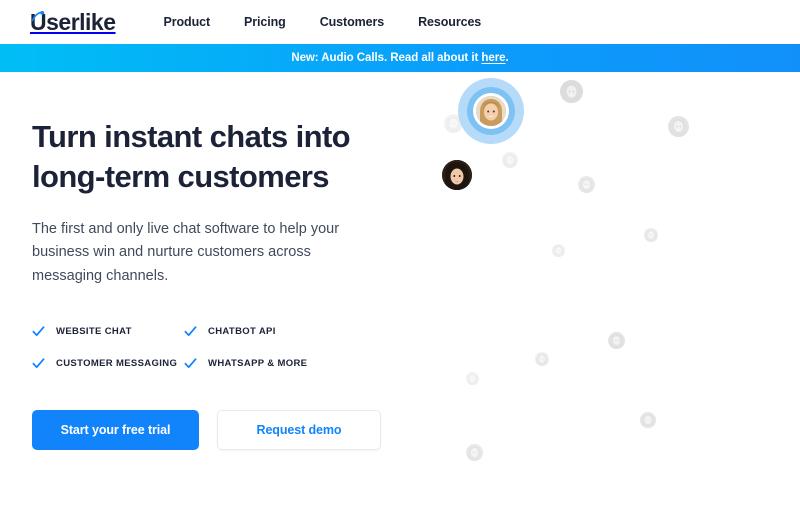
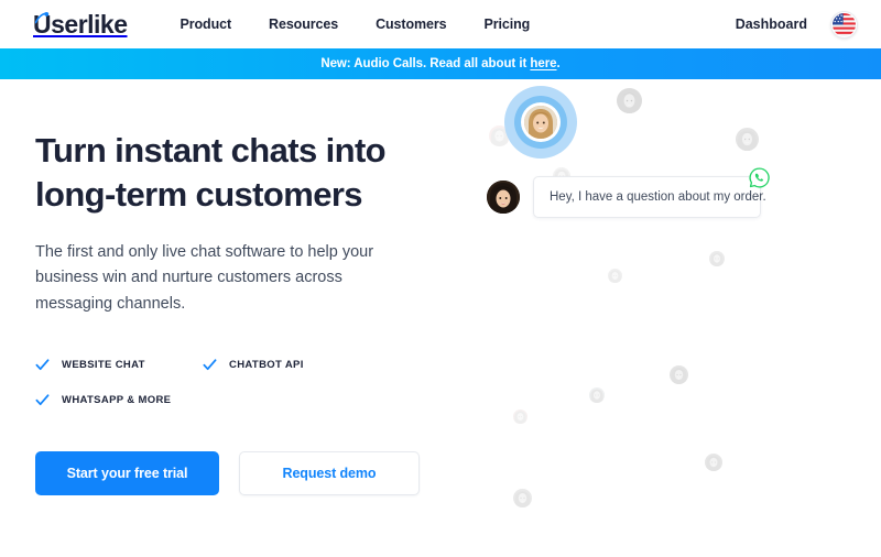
  Userlike
  Product
- Pricing
+ Resources
  Customers
- Resources
+ Pricing
+ Dashboard
  New: Audio Calls. Read all about it here.
  Turn instant chats into long-term customers
  The first and only live chat software to help your business win and nurture customers across messaging channels.
  WEBSITE CHAT
  CHATBOT API
- CUSTOMER MESSAGING
  WHATSAPP & MORE
  Start your free trial
  Request demo
+ Hey, I have a question about my order.
